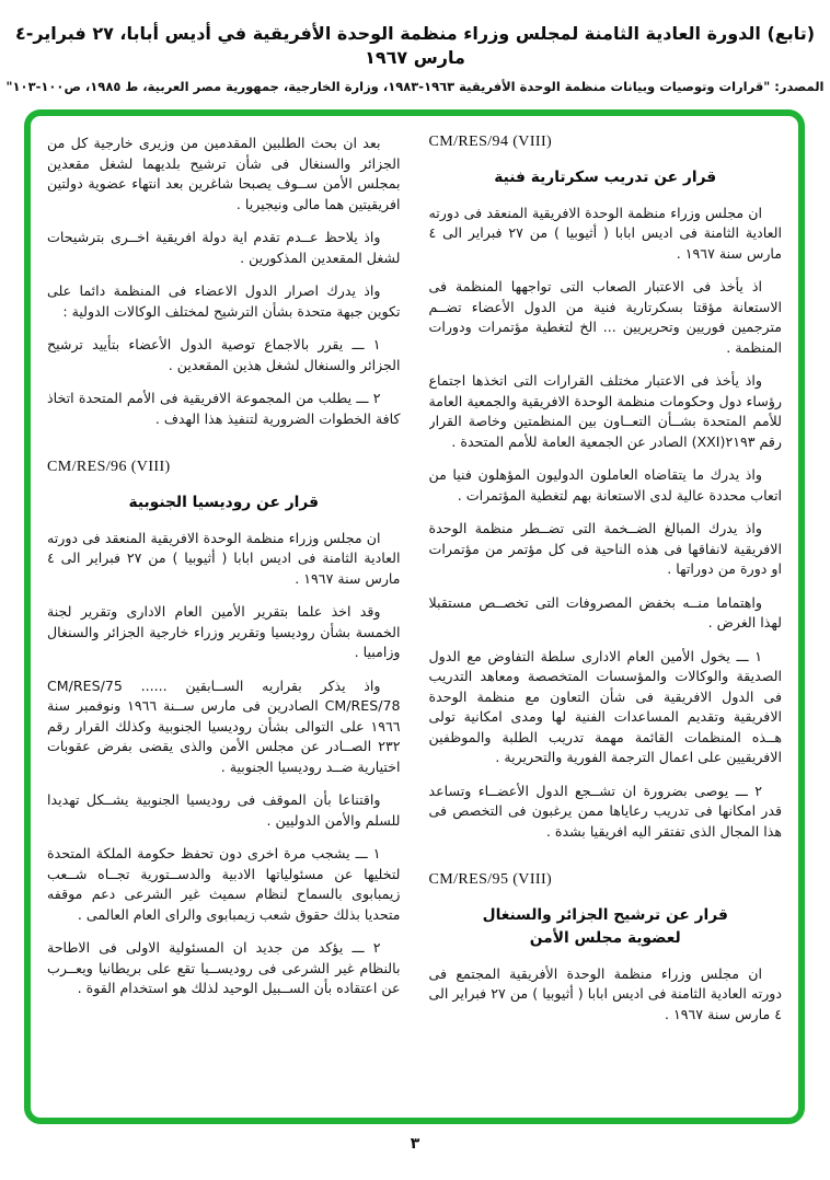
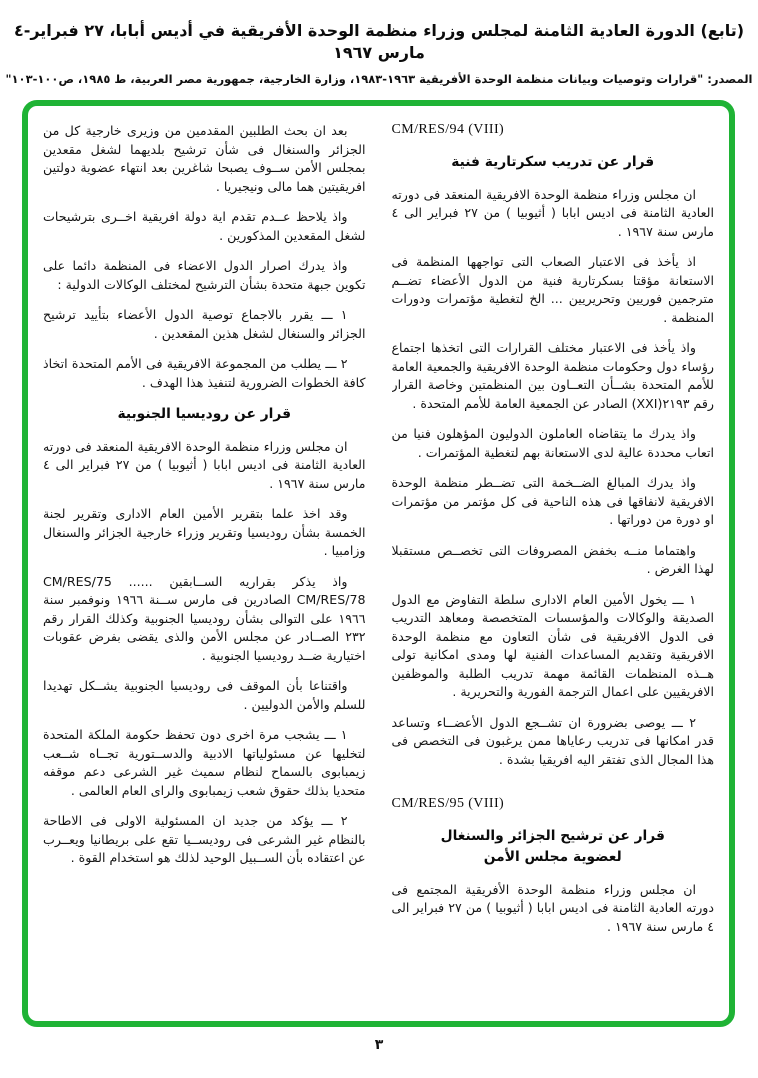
  (تابع) الدورة العادية الثامنة لمجلس وزراء منظمة الوحدة الأفريقية في أديس أبابا، ٢٧ فبراير-٤ مارس ١٩٦٧
  المصدر: "قرارات وتوصيات وبيانات منظمة الوحدة الأفريقية ١٩٦٣-١٩٨٣، وزارة الخارجية، جمهورية مصر العربية، ط ١٩٨٥، ص١٠٠-١٠٣"
  CM/RES/94 (VIII)
  قرار عن تدريب سكرتارية فنية
  ان مجلس وزراء منظمة الوحدة الافريقية المنعقد فى دورته العادية الثامنة فى اديس ابابا ( أثيوبيا ) من ٢٧ فبراير الى ٤ مارس سنة ١٩٦٧ .
  اذ يأخذ فى الاعتبار الصعاب التى تواجهها المنظمة فى الاستعانة مؤقتا بسكرتارية فنية من الدول الأعضاء تضــم مترجمين فوريين وتحريريين ... الخ لتغطية مؤتمرات ودورات المنظمة .
  واذ يأخذ فى الاعتبار مختلف القرارات التى اتخذها اجتماع رؤساء دول وحكومات منظمة الوحدة الافريقية والجمعية العامة للأمم المتحدة بشــأن التعــاون بين المنظمتين وخاصة القرار رقم ٢١٩٣(XXI) الصادر عن الجمعية العامة للأمم المتحدة .
  واذ يدرك ما يتقاضاه العاملون الدوليون المؤهلون فنيا من اتعاب محددة عالية لدى الاستعانة بهم لتغطية المؤتمرات .
  واذ يدرك المبالغ الضــخمة التى تضــطر منظمة الوحدة الافريقية لانفاقها فى هذه الناحية فى كل مؤتمر من مؤتمرات او دورة من دوراتها .
  واهتماما منــه بخفض المصروفات التى تخصــص مستقبلا لهذا الغرض .
  ١ ـــ يخول الأمين العام الادارى سلطة التفاوض مع الدول الصديقة والوكالات والمؤسسات المتخصصة ومعاهد التدريب فى الدول الافريقية فى شأن التعاون مع منظمة الوحدة الافريقية وتقديم المساعدات الفنية لها ومدى امكانية تولى هــذه المنظمات القائمة مهمة تدريب الطلبة والموظفين الافريقيين على اعمال الترجمة الفورية والتحريرية .
  ٢ ـــ يوصى بضرورة ان تشــجع الدول الأعضــاء وتساعد قدر امكانها فى تدريب رعاياها ممن يرغبون فى التخصص فى هذا المجال الذى تفتقر اليه افريقيا بشدة .
  CM/RES/95 (VIII)
  قرار عن ترشيح الجزائر والسنغال
  لعضوية مجلس الأمن
  ان مجلس وزراء منظمة الوحدة الأفريقية المجتمع فى دورته العادية الثامنة فى اديس ابابا ( أثيوبيا ) من ٢٧ فبراير الى ٤ مارس سنة ١٩٦٧ .
  بعد ان بحث الطلبين المقدمين من وزيرى خارجية كل من الجزائر والسنغال فى شأن ترشيح بلديهما لشغل مقعدين بمجلس الأمن ســوف يصبحا شاغرين بعد انتهاء عضوية دولتين افريقيتين هما مالى ونيجيريا .
  واذ يلاحظ عــدم تقدم اية دولة افريقية اخــرى بترشيحات لشغل المقعدين المذكورين .
  واذ يدرك اصرار الدول الاعضاء فى المنظمة دائما على تكوين جبهة متحدة بشأن الترشيح لمختلف الوكالات الدولية :
  ١ ـــ يقرر بالاجماع توصية الدول الأعضاء بتأييد ترشيح الجزائر والسنغال لشغل هذين المقعدين .
  ٢ ـــ يطلب من المجموعة الافريقية فى الأمم المتحدة اتخاذ كافة الخطوات الضرورية لتنفيذ هذا الهدف .
- CM/RES/96 (VIII)
  قرار عن روديسيا الجنوبية
  ان مجلس وزراء منظمة الوحدة الافريقية المنعقد فى دورته العادية الثامنة فى اديس ابابا ( أثيوبيا ) من ٢٧ فبراير الى ٤ مارس سنة ١٩٦٧ .
  وقد اخذ علما بتقرير الأمين العام الادارى وتقرير لجنة الخمسة بشأن روديسيا وتقرير وزراء خارجية الجزائر والسنغال وزامبيا .
  واذ يذكر بقراريه الســابقين ...... CM/RES/75 CM/RES/78 الصادرين فى مارس ســنة ١٩٦٦ ونوفمبر سنة ١٩٦٦ على التوالى بشأن روديسيا الجنوبية وكذلك القرار رقم ٢٣٢ الصــادر عن مجلس الأمن والذى يقضى بفرض عقوبات اختيارية ضــد روديسيا الجنوبية .
  واقتناعا بأن الموقف فى روديسيا الجنوبية يشــكل تهديدا للسلم والأمن الدوليين .
  ١ ـــ يشجب مرة اخرى دون تحفظ حكومة الملكة المتحدة لتخليها عن مسئولياتها الادبية والدســتورية تجــاه شــعب زيمبابوى بالسماح لنظام سميث غير الشرعى دعم موقفه متحديا بذلك حقوق شعب زيمبابوى والراى العام العالمى .
  ٢ ـــ يؤكد من جديد ان المسئولية الاولى فى الاطاحة بالنظام غير الشرعى فى روديســيا تقع على بريطانيا ويعــرب عن اعتقاده بأن الســبيل الوحيد لذلك هو استخدام القوة .
  ٣
